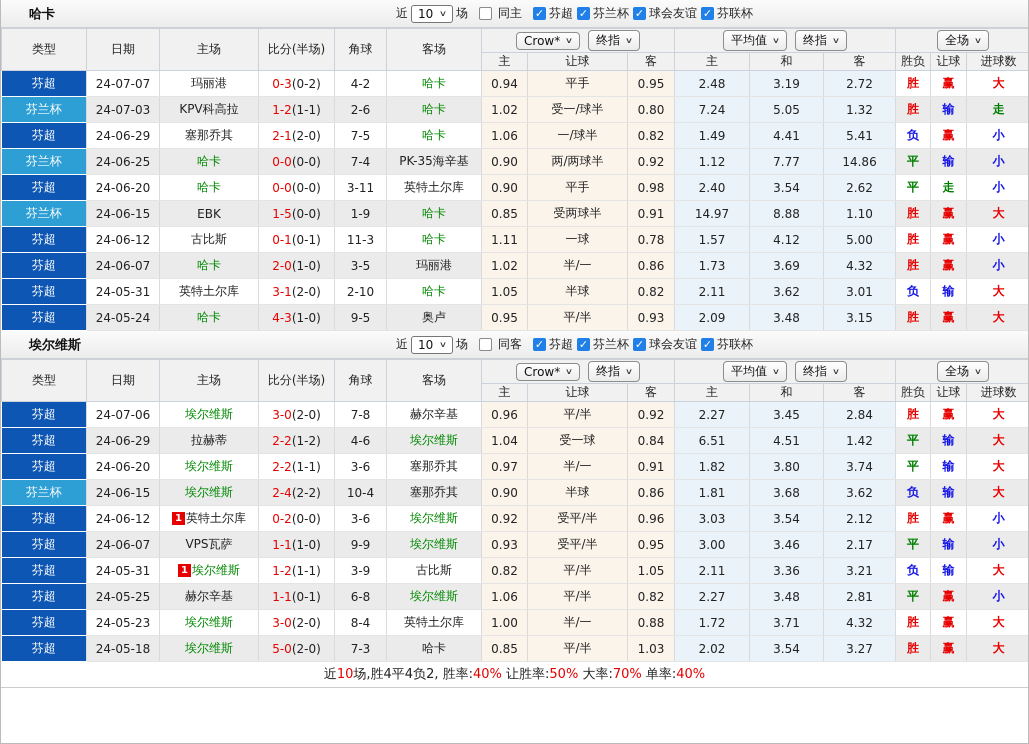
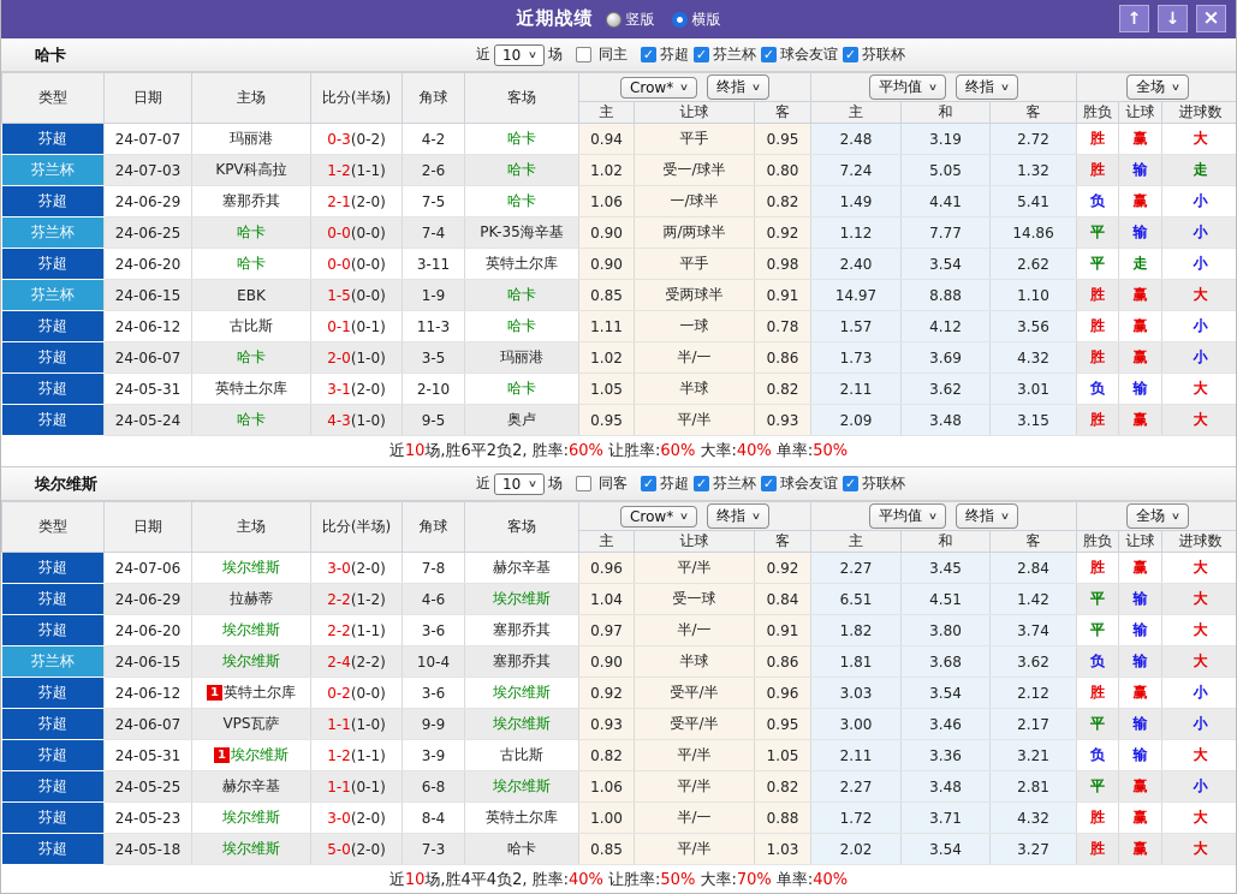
+ 近期战绩
+ 竖版
+ 横版
+ ↑
+ ↓
+ ×
  哈卡
  近
  10
  ∨
  场
  同主
  芬超
  芬兰杯
  球会友谊
  芬联杯
  类型	日期	主场	比分(半场)	角球	客场	Crow* ∨ 终指 ∨	平均值 ∨ 终指 ∨	全场 ∨
  主	让球	客	主	和	客	胜负	让球	进球数
  芬超	24-07-07	玛丽港	0-3(0-2)	4-2	哈卡	0.94	平手	0.95	2.48	3.19	2.72	胜	赢	大
  芬兰杯	24-07-03	KPV科高拉	1-2(1-1)	2-6	哈卡	1.02	受一/球半	0.80	7.24	5.05	1.32	胜	输	走
  芬超	24-06-29	塞那乔其	2-1(2-0)	7-5	哈卡	1.06	一/球半	0.82	1.49	4.41	5.41	负	赢	小
  芬兰杯	24-06-25	哈卡	0-0(0-0)	7-4	PK-35海辛基	0.90	两/两球半	0.92	1.12	7.77	14.86	平	输	小
  芬超	24-06-20	哈卡	0-0(0-0)	3-11	英特土尔库	0.90	平手	0.98	2.40	3.54	2.62	平	走	小
  芬兰杯	24-06-15	EBK	1-5(0-0)	1-9	哈卡	0.85	受两球半	0.91	14.97	8.88	1.10	胜	赢	大
- 芬超	24-06-12	古比斯	0-1(0-1)	11-3	哈卡	1.11	一球	0.78	1.57	4.12	5.00	胜	赢	小
+ 芬超	24-06-12	古比斯	0-1(0-1)	11-3	哈卡	1.11	一球	0.78	1.57	4.12	3.56	胜	赢	小
  芬超	24-06-07	哈卡	2-0(1-0)	3-5	玛丽港	1.02	半/一	0.86	1.73	3.69	4.32	胜	赢	小
  芬超	24-05-31	英特土尔库	3-1(2-0)	2-10	哈卡	1.05	半球	0.82	2.11	3.62	3.01	负	输	大
  芬超	24-05-24	哈卡	4-3(1-0)	9-5	奥卢	0.95	平/半	0.93	2.09	3.48	3.15	胜	赢	大
+ 近10场,胜6平2负2, 胜率:60% 让胜率:60% 大率:40% 单率:50%
  埃尔维斯
  近
  10
  ∨
  场
  同客
  芬超
  芬兰杯
  球会友谊
  芬联杯
  类型	日期	主场	比分(半场)	角球	客场	Crow* ∨ 终指 ∨	平均值 ∨ 终指 ∨	全场 ∨
  主	让球	客	主	和	客	胜负	让球	进球数
  芬超	24-07-06	埃尔维斯	3-0(2-0)	7-8	赫尔辛基	0.96	平/半	0.92	2.27	3.45	2.84	胜	赢	大
  芬超	24-06-29	拉赫蒂	2-2(1-2)	4-6	埃尔维斯	1.04	受一球	0.84	6.51	4.51	1.42	平	输	大
  芬超	24-06-20	埃尔维斯	2-2(1-1)	3-6	塞那乔其	0.97	半/一	0.91	1.82	3.80	3.74	平	输	大
  芬兰杯	24-06-15	埃尔维斯	2-4(2-2)	10-4	塞那乔其	0.90	半球	0.86	1.81	3.68	3.62	负	输	大
  芬超	24-06-12	1 英特土尔库	0-2(0-0)	3-6	埃尔维斯	0.92	受平/半	0.96	3.03	3.54	2.12	胜	赢	小
  芬超	24-06-07	VPS瓦萨	1-1(1-0)	9-9	埃尔维斯	0.93	受平/半	0.95	3.00	3.46	2.17	平	输	小
  芬超	24-05-31	1 埃尔维斯	1-2(1-1)	3-9	古比斯	0.82	平/半	1.05	2.11	3.36	3.21	负	输	大
  芬超	24-05-25	赫尔辛基	1-1(0-1)	6-8	埃尔维斯	1.06	平/半	0.82	2.27	3.48	2.81	平	赢	小
  芬超	24-05-23	埃尔维斯	3-0(2-0)	8-4	英特土尔库	1.00	半/一	0.88	1.72	3.71	4.32	胜	赢	大
  芬超	24-05-18	埃尔维斯	5-0(2-0)	7-3	哈卡	0.85	平/半	1.03	2.02	3.54	3.27	胜	赢	大
  近10场,胜4平4负2, 胜率:40% 让胜率:50% 大率:70% 单率:40%
